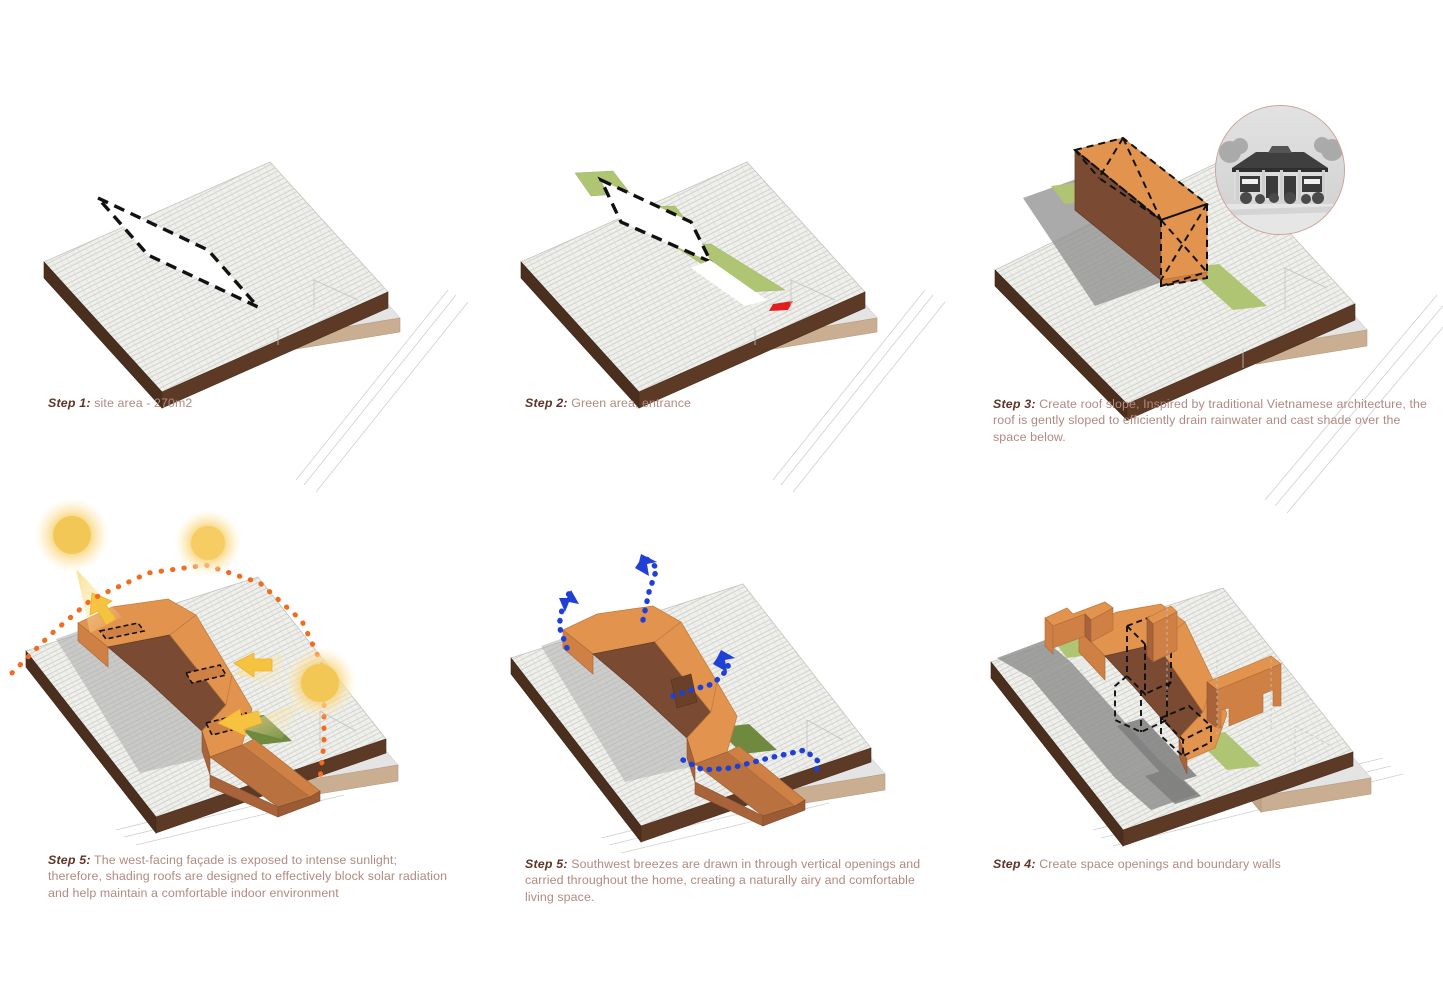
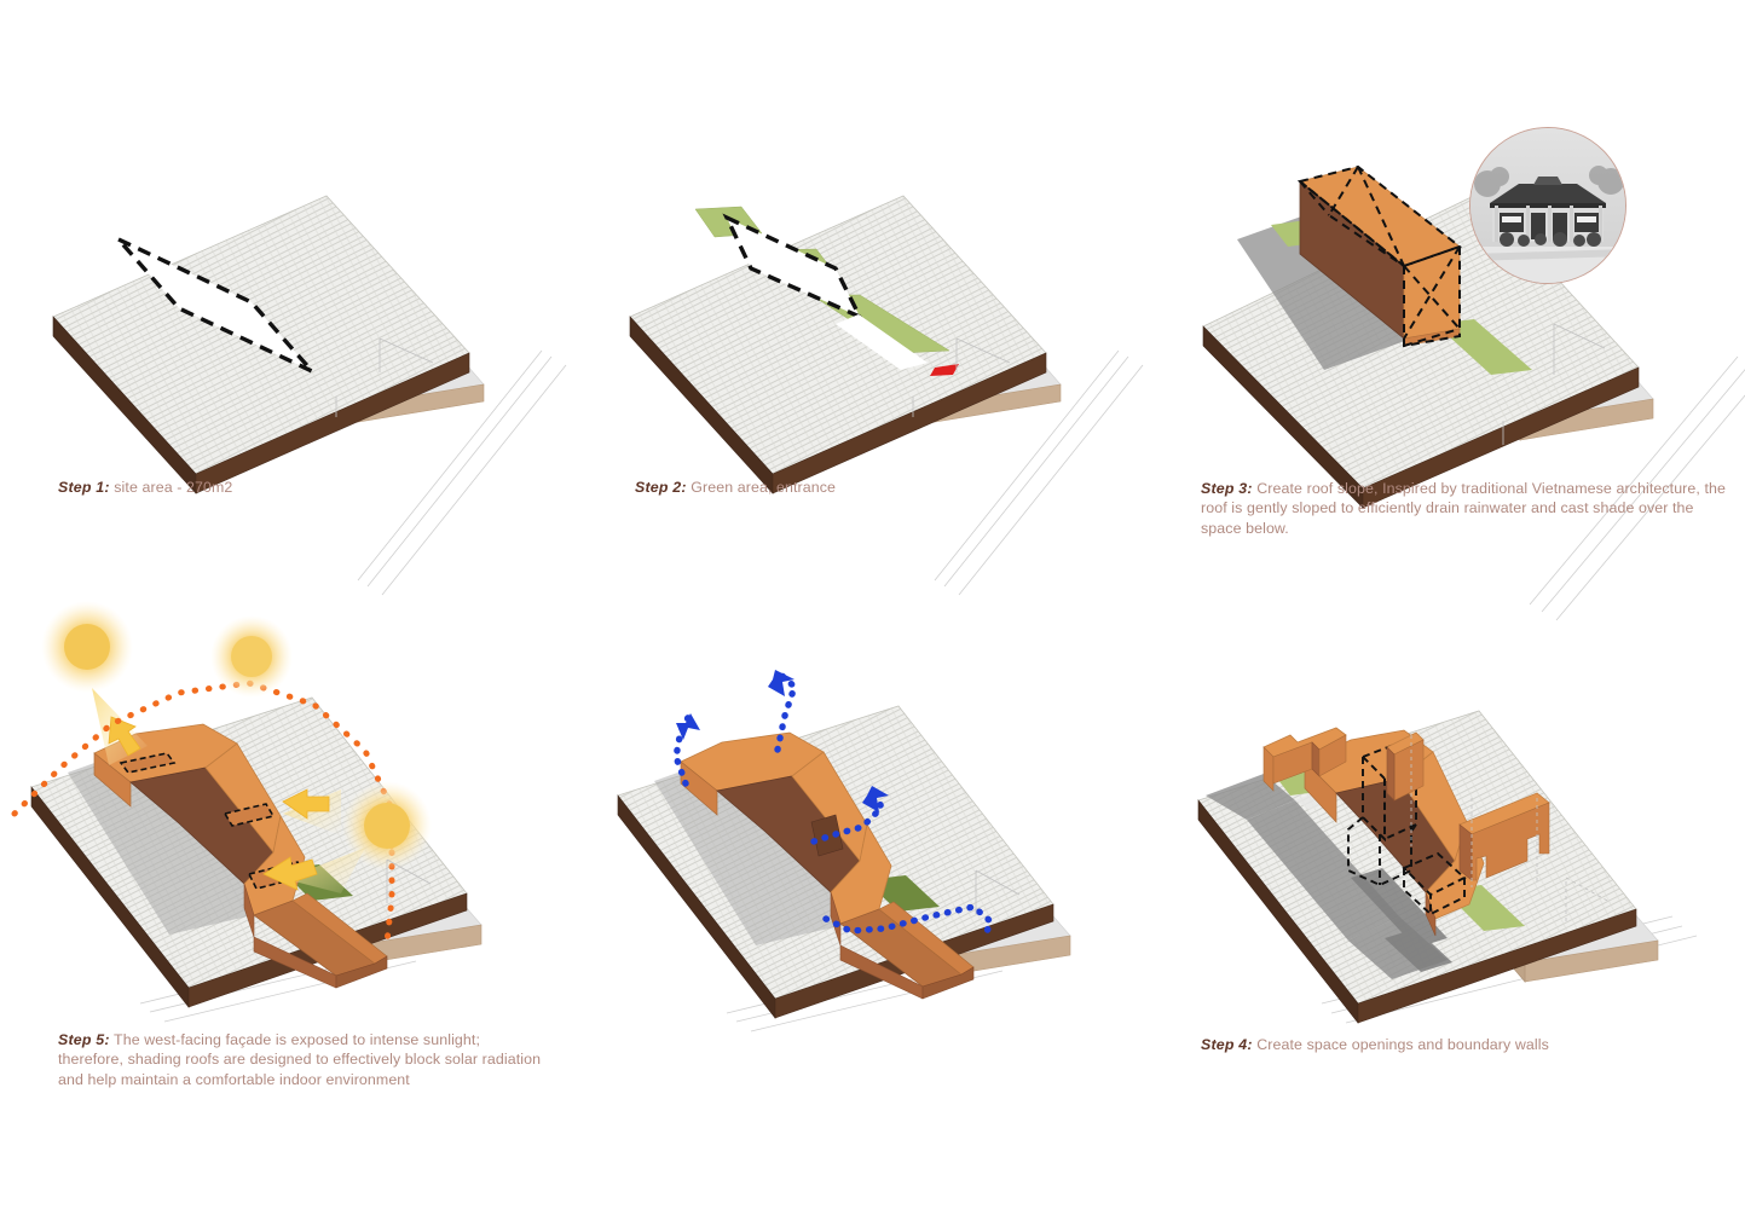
  Step 1: site area - 270m2
  Step 2: Green area, entrance
  Step 3: Create roof slope, Inspired by traditional Vietnamese architecture, the roof is gently sloped to efficiently drain rainwater and cast shade over the space below.
  Step 5: The west-facing façade is exposed to intense sunlight; therefore, shading roofs are designed to effectively block solar radiation and help maintain a comfortable indoor environment
- Step 5: Southwest breezes are drawn in through vertical openings and carried throughout the home, creating a naturally airy and comfortable living space.
  Step 4: Create space openings and boundary walls
